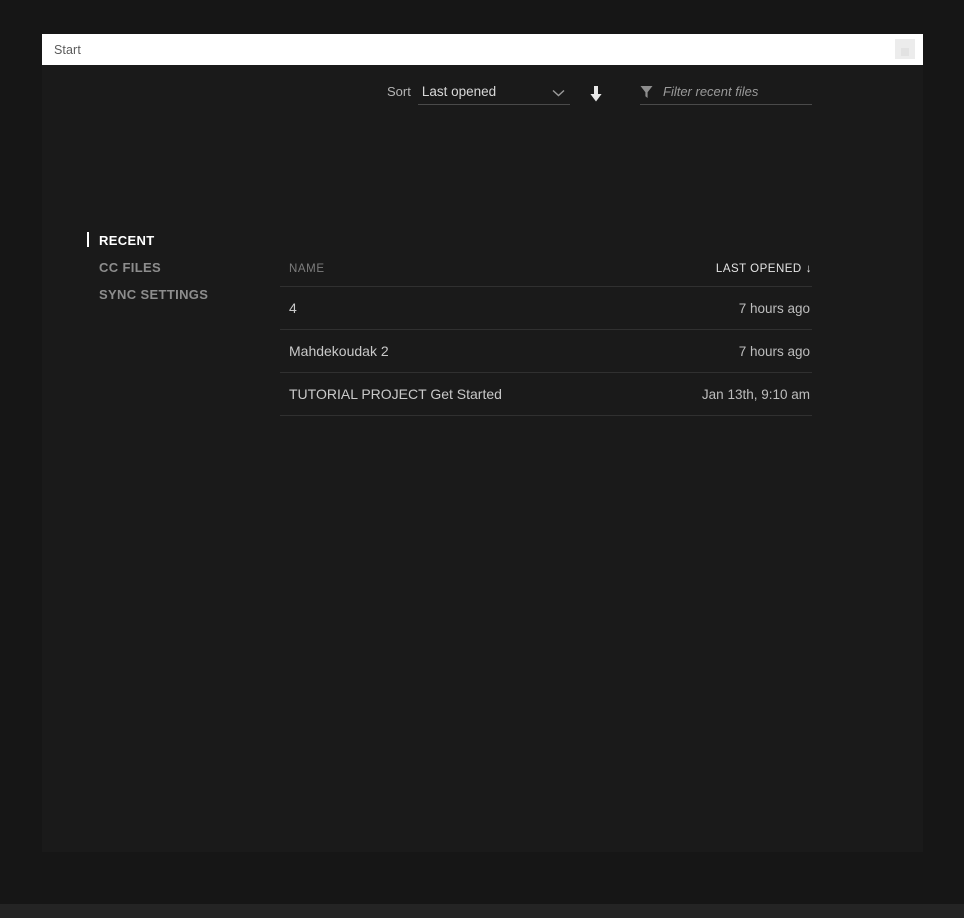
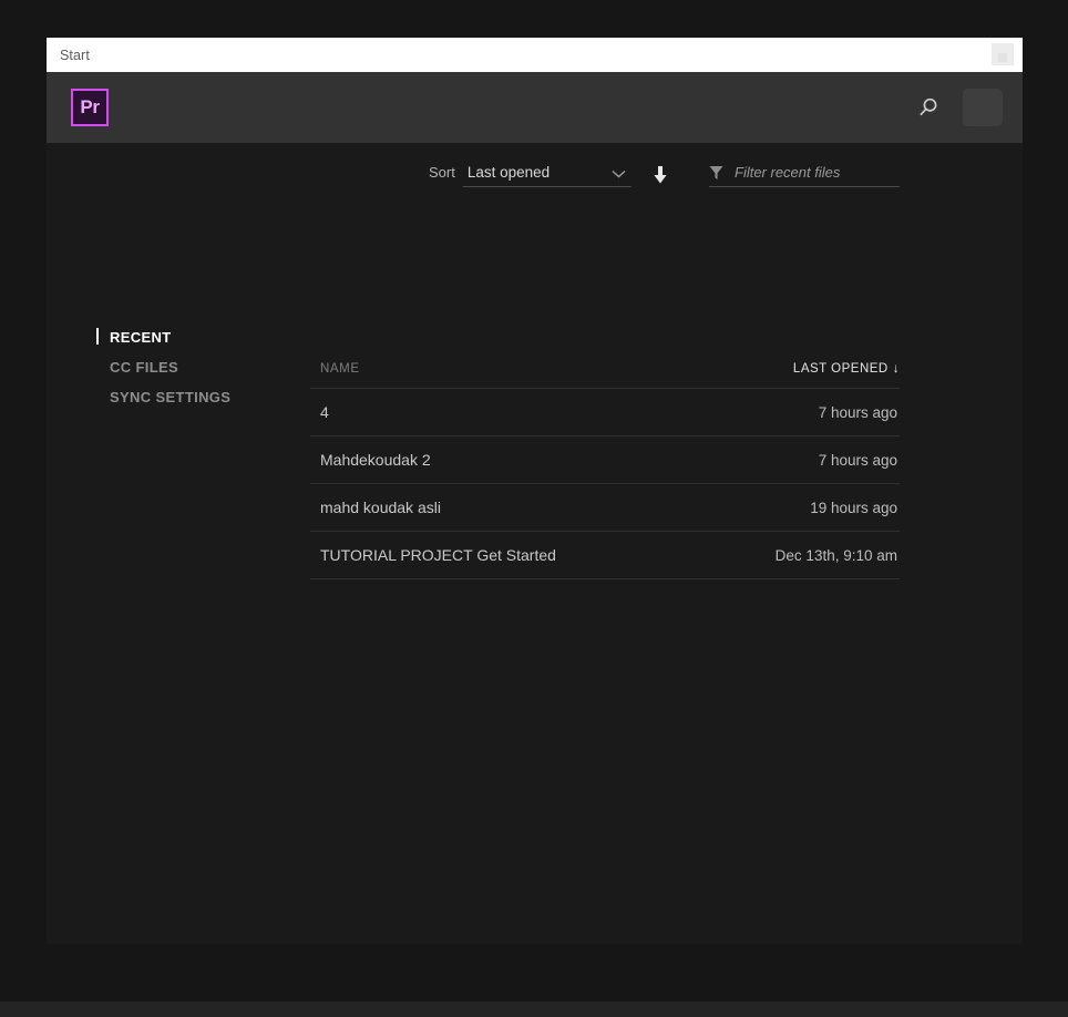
  Start
+ Pr
  Sort
  Last opened
  Filter recent files
  RECENT
  CC FILES
  SYNC SETTINGS
  NAME
  LAST OPENED
  ↓
  4
  7 hours ago
  Mahdekoudak 2
  7 hours ago
+ mahd koudak asli
+ 19 hours ago
  TUTORIAL PROJECT Get Started
- Jan 13th, 9:10 am
+ Dec 13th, 9:10 am
